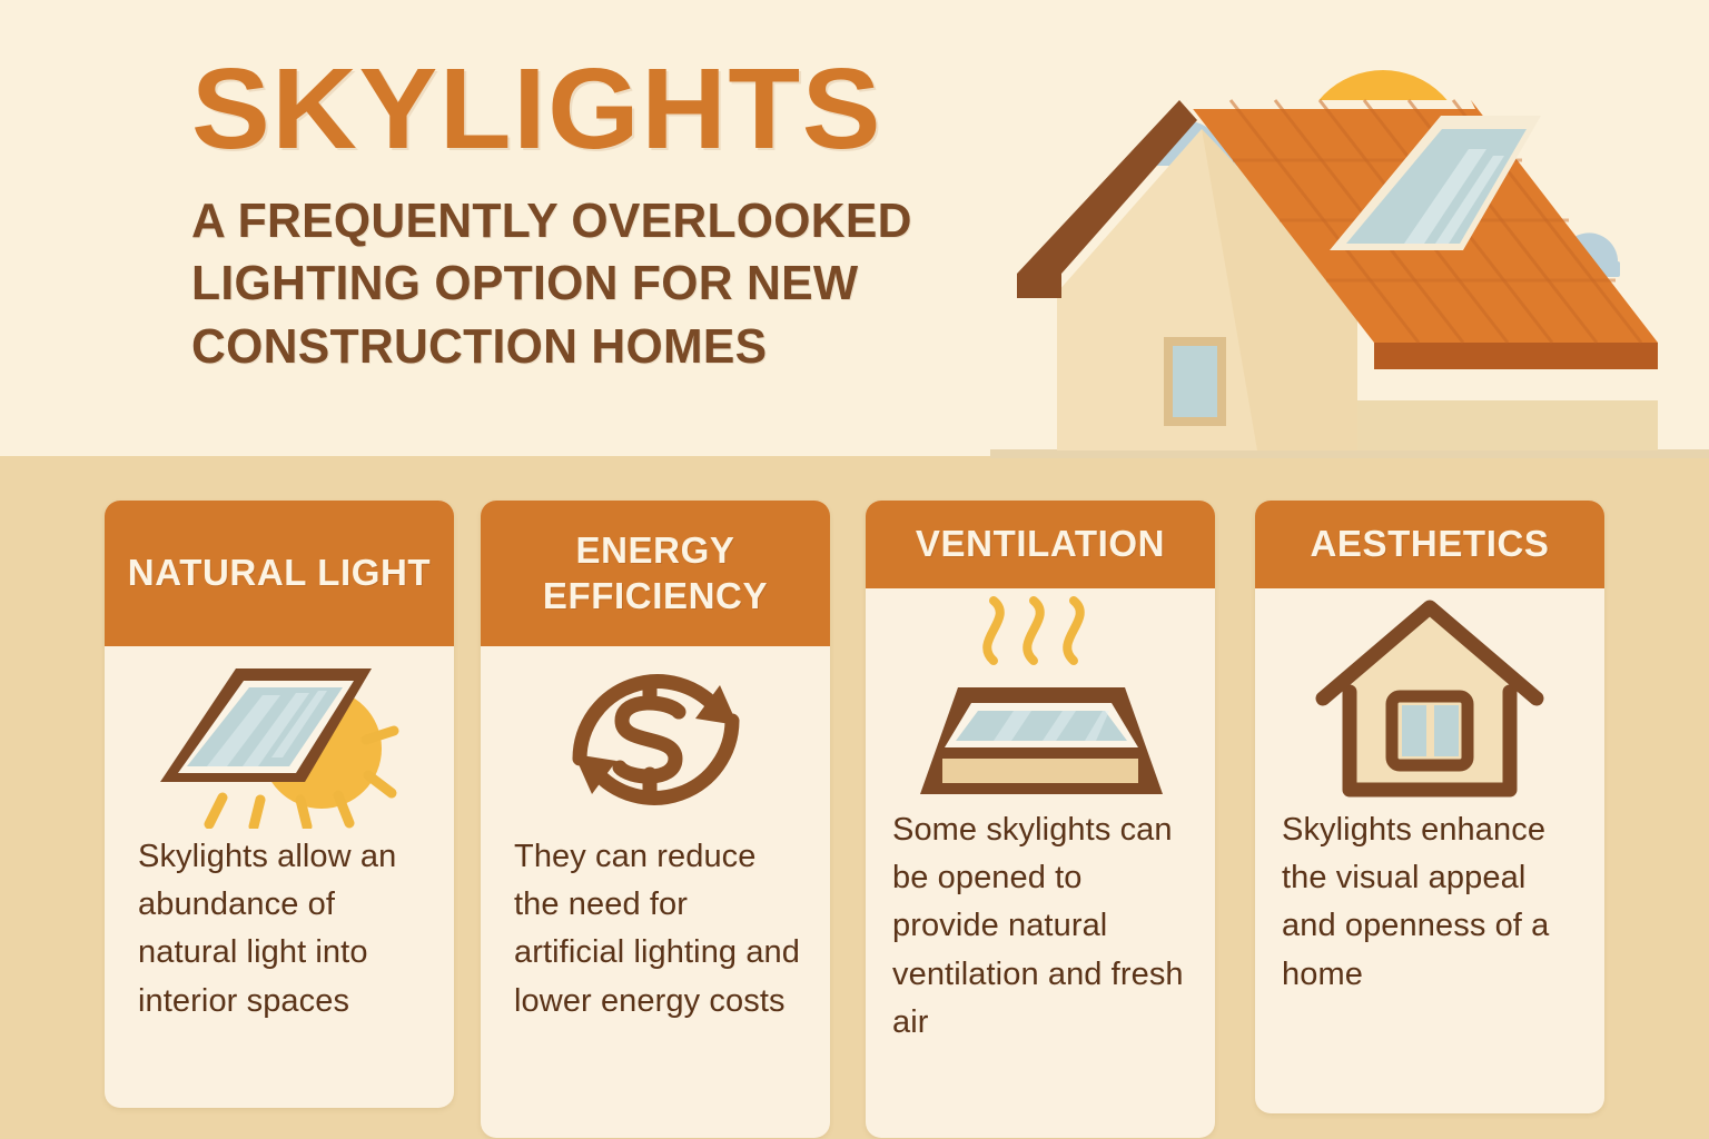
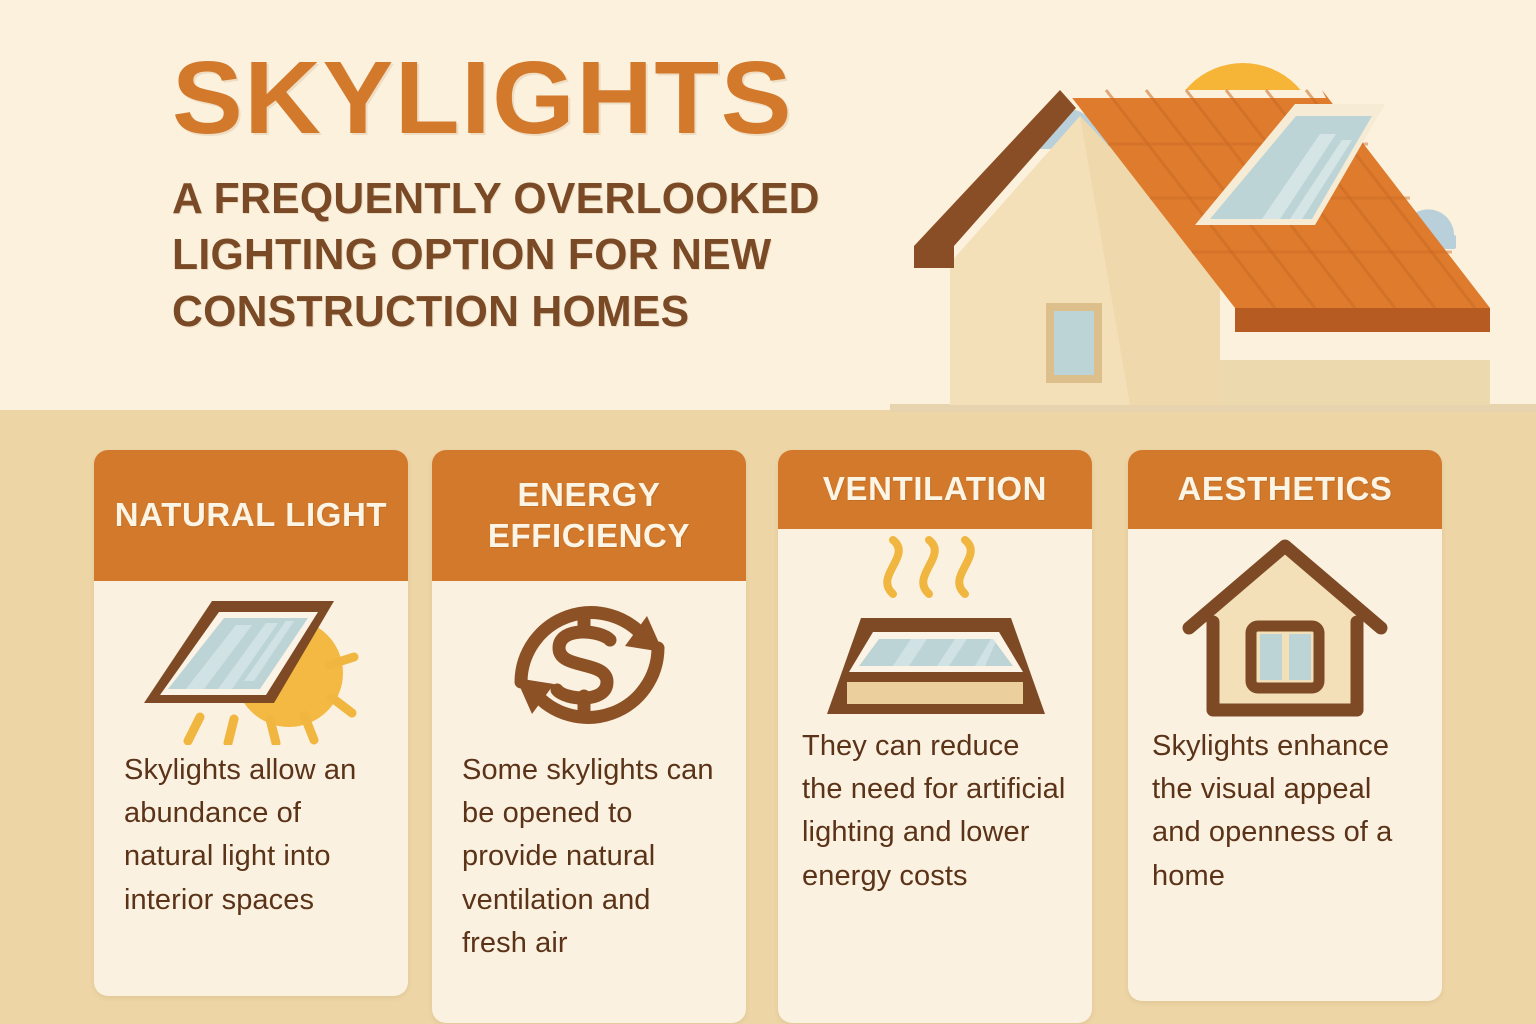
  SKYLIGHTS
  A FREQUENTLY OVERLOOKED
  LIGHTING OPTION FOR NEW
  CONSTRUCTION HOMES
  NATURAL LIGHT
  Skylights allow an abundance of natural light into interior spaces
  ENERGY EFFICIENCY
- They can reduce the need for artificial lighting and lower energy costs
+ Some skylights can be opened to provide natural ventilation and fresh air
  VENTILATION
- Some skylights can be opened to provide natural ventilation and fresh air
+ They can reduce the need for artificial lighting and lower energy costs
  AESTHETICS
  Skylights enhance the visual appeal and openness of a home
